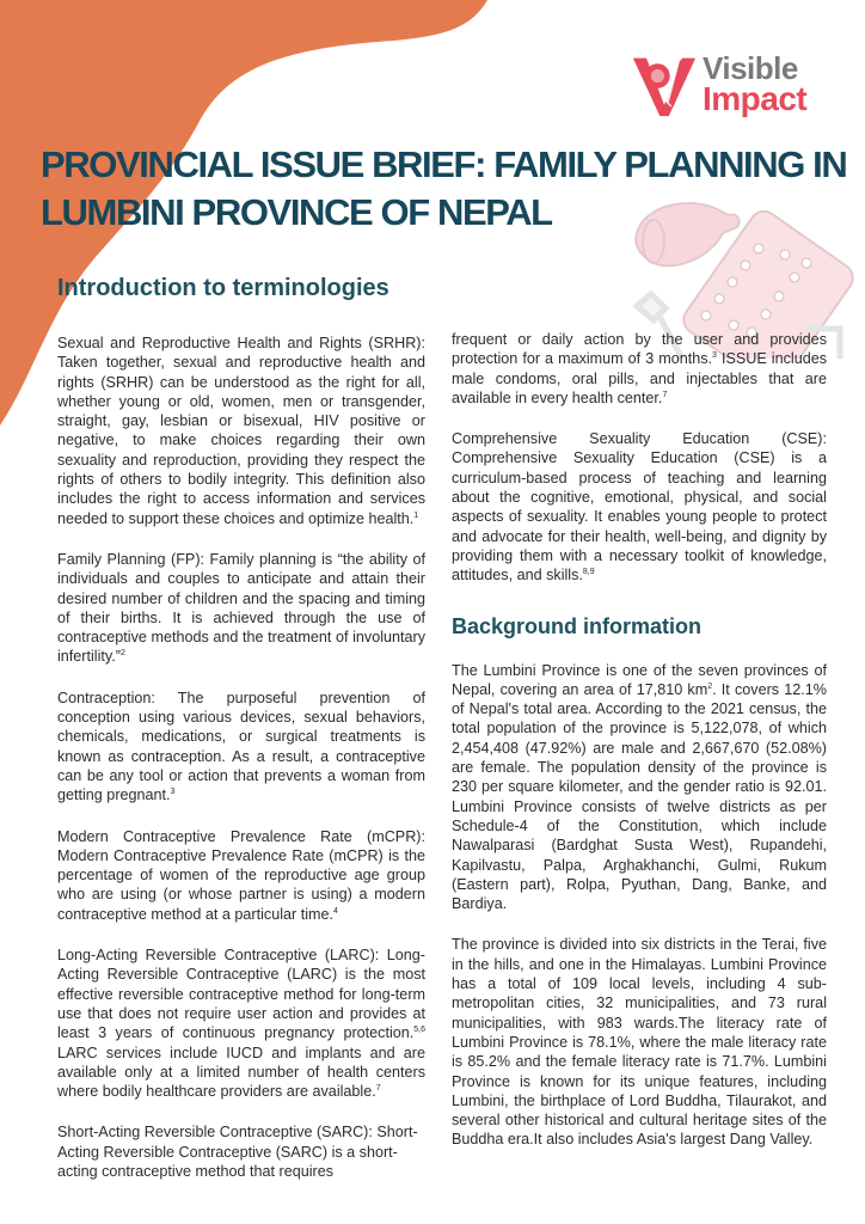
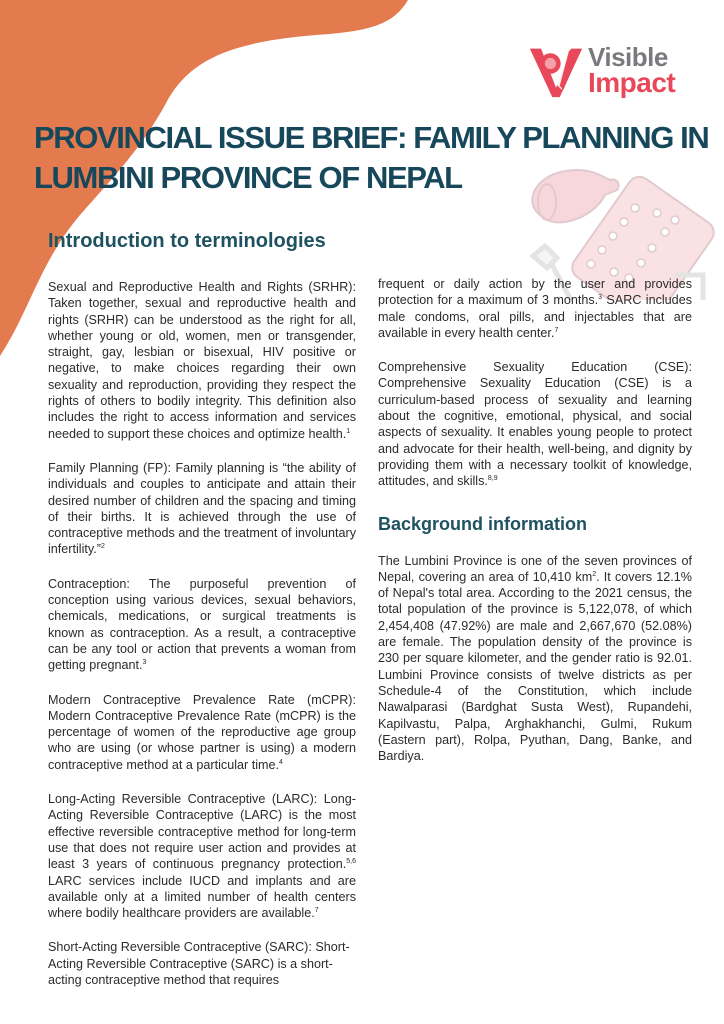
  Visible
  Impact
  PROVINCIAL ISSUE BRIEF: FAMILY PLANNING IN LUMBINI PROVINCE OF NEPAL
  Introduction to terminologies
  Sexual and Reproductive Health and Rights (SRHR): Taken together, sexual and reproductive health and rights (SRHR) can be understood as the right for all, whether young or old, women, men or transgender, straight, gay, lesbian or bisexual, HIV positive or negative, to make choices regarding their own sexuality and reproduction, providing they respect the rights of others to bodily integrity. This definition also includes the right to access information and services needed to support these choices and optimize health.
  Family Planning (FP): Family planning is “the ability of individuals and couples to anticipate and attain their desired number of children and the spacing and timing of their births. It is achieved through the use of contraceptive methods and the treatment of involuntary infertility.”
  Contraception: The purposeful prevention of conception using various devices, sexual behaviors, chemicals, medications, or surgical treatments is known as contraception. As a result, a contraceptive can be any tool or action that prevents a woman from getting pregnant.
  Modern Contraceptive Prevalence Rate (mCPR): Modern Contraceptive Prevalence Rate (mCPR) is the percentage of women of the reproductive age group who are using (or whose partner is using) a modern contraceptive method at a particular time.
  Long-Acting Reversible Contraceptive (LARC): Long-Acting Reversible Contraceptive (LARC) is the most effective reversible contraceptive method for long-term use that does not require user action and provides at least 3 years of continuous pregnancy protection. LARC services include IUCD and implants and are available only at a limited number of health centers where bodily healthcare providers are available.
  Short-Acting Reversible Contraceptive (SARC): Short-Acting Reversible Contraceptive (SARC) is a short-acting contraceptive method that requires
- frequent or daily action by the user and provides protection for a maximum of 3 months. ISSUE includes male condoms, oral pills, and injectables that are available in every health center.
+ frequent or daily action by the user and provides protection for a maximum of 3 months. SARC includes male condoms, oral pills, and injectables that are available in every health center.
- Comprehensive Sexuality Education (CSE): Comprehensive Sexuality Education (CSE) is a curriculum-based process of teaching and learning about the cognitive, emotional, physical, and social aspects of sexuality. It enables young people to protect and advocate for their health, well-being, and dignity by providing them with a necessary toolkit of knowledge, attitudes, and skills.
+ Comprehensive Sexuality Education (CSE): Comprehensive Sexuality Education (CSE) is a curriculum-based process of sexuality and learning about the cognitive, emotional, physical, and social aspects of sexuality. It enables young people to protect and advocate for their health, well-being, and dignity by providing them with a necessary toolkit of knowledge, attitudes, and skills.
  Background information
- The Lumbini Province is one of the seven provinces of Nepal, covering an area of 17,810 km . It covers 12.1% of Nepal's total area. According to the 2021 census, the total population of the province is 5,122,078, of which 2,454,408 (47.92%) are male and 2,667,670 (52.08%) are female. The population density of the province is 230 per square kilometer, and the gender ratio is 92.01. Lumbini Province consists of twelve districts as per Schedule-4 of the Constitution, which include Nawalparasi (Bardghat Susta West), Rupandehi, Kapilvastu, Palpa, Arghakhanchi, Gulmi, Rukum (Eastern part), Rolpa, Pyuthan, Dang, Banke, and Bardiya.
+ The Lumbini Province is one of the seven provinces of Nepal, covering an area of 10,410 km . It covers 12.1% of Nepal's total area. According to the 2021 census, the total population of the province is 5,122,078, of which 2,454,408 (47.92%) are male and 2,667,670 (52.08%) are female. The population density of the province is 230 per square kilometer, and the gender ratio is 92.01. Lumbini Province consists of twelve districts as per Schedule-4 of the Constitution, which include Nawalparasi (Bardghat Susta West), Rupandehi, Kapilvastu, Palpa, Arghakhanchi, Gulmi, Rukum (Eastern part), Rolpa, Pyuthan, Dang, Banke, and Bardiya.
- The province is divided into six districts in the Terai, five in the hills, and one in the Himalayas. Lumbini Province has a total of 109 local levels, including 4 sub-metropolitan cities, 32 municipalities, and 73 rural municipalities, with 983 wards.The literacy rate of Lumbini Province is 78.1%, where the male literacy rate is 85.2% and the female literacy rate is 71.7%. Lumbini Province is known for its unique features, including Lumbini, the birthplace of Lord Buddha, Tilaurakot, and several other historical and cultural heritage sites of the Buddha era.It also includes Asia's largest Dang Valley.
